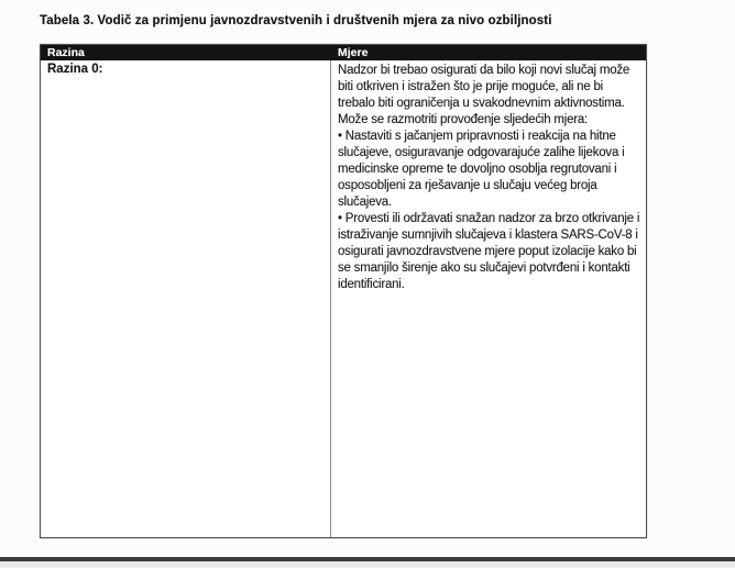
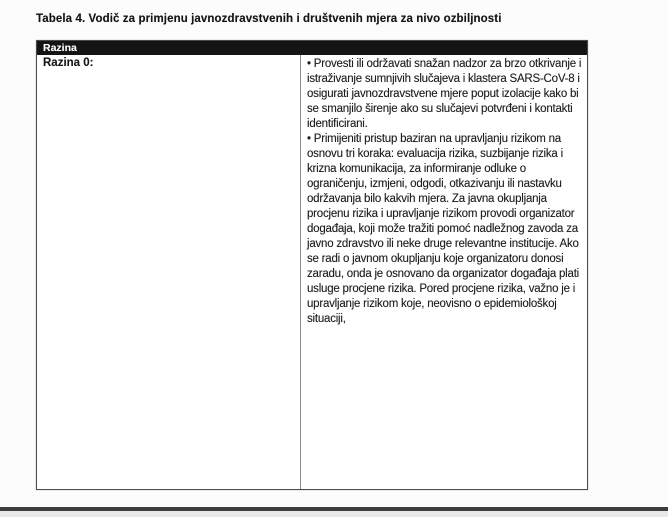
- Tabela 3. Vodič za primjenu javnozdravstvenih i društvenih mjera za nivo ozbiljnosti
+ Tabela 4. Vodič za primjenu javnozdravstvenih i društvenih mjera za nivo ozbiljnosti
  Razina
- Mjere
  Razina 0:
- Nadzor bi trebao osigurati da bilo koji novi slučaj može biti otkriven i istražen što je prije moguće, ali ne bi trebalo biti ograničenja u svakodnevnim aktivnostima. Može se razmotriti provođenje sljedećih mjera:
- • Nastaviti s jačanjem pripravnosti i reakcija na hitne slučajeve, osiguravanje odgovarajuće zalihe lijekova i medicinske opreme te dovoljno osoblja regrutovani i osposobljeni za rješavanje u slučaju većeg broja slučajeva.
  • Provesti ili održavati snažan nadzor za brzo otkrivanje i istraživanje sumnjivih slučajeva i klastera SARS-CoV-8 i osigurati javnozdravstvene mjere poput izolacije kako bi se smanjilo širenje ako su slučajevi potvrđeni i kontakti identificirani.
+ • Primijeniti pristup baziran na upravljanju rizikom na osnovu tri koraka: evaluacija rizika, suzbijanje rizika i krizna komunikacija, za informiranje odluke o ograničenju, izmjeni, odgodi, otkazivanju ili nastavku održavanja bilo kakvih mjera. Za javna okupljanja procjenu rizika i upravljanje rizikom provodi organizator događaja, koji može tražiti pomoć nadležnog zavoda za javno zdravstvo ili neke druge relevantne institucije. Ako se radi o javnom okupljanju koje organizatoru donosi zaradu, onda je osnovano da organizator događaja plati usluge procjene rizika. Pored procjene rizika, važno je i upravljanje rizikom koje, neovisno o epidemiološkoj situaciji,
